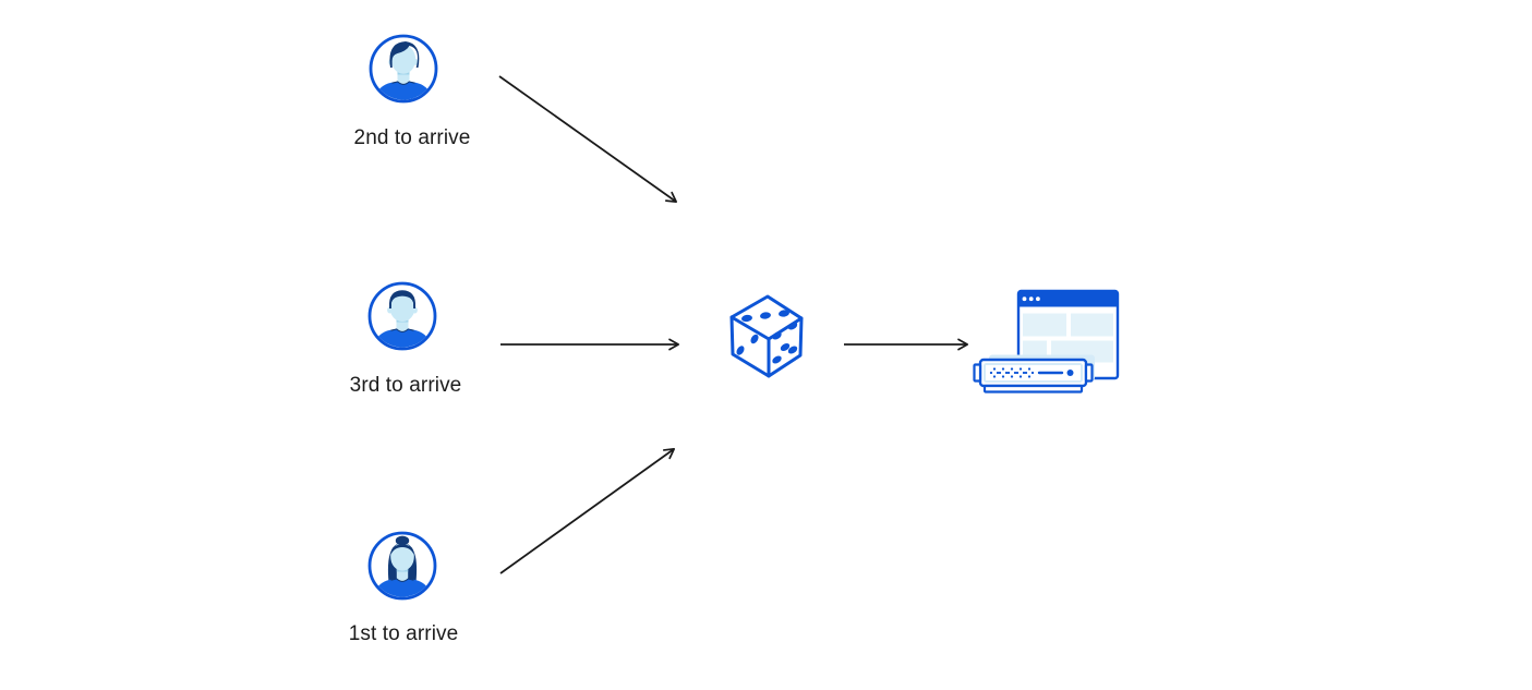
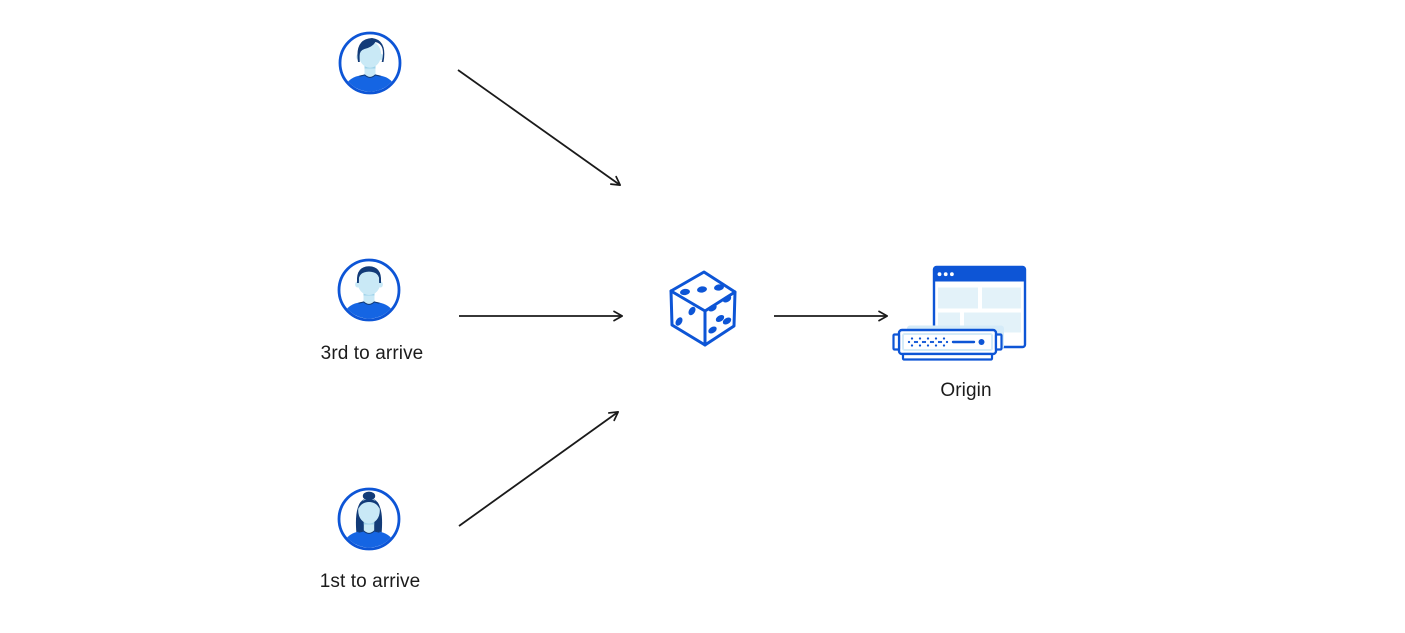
- 2nd to arrive
  3rd to arrive
  1st to arrive
+ Origin
